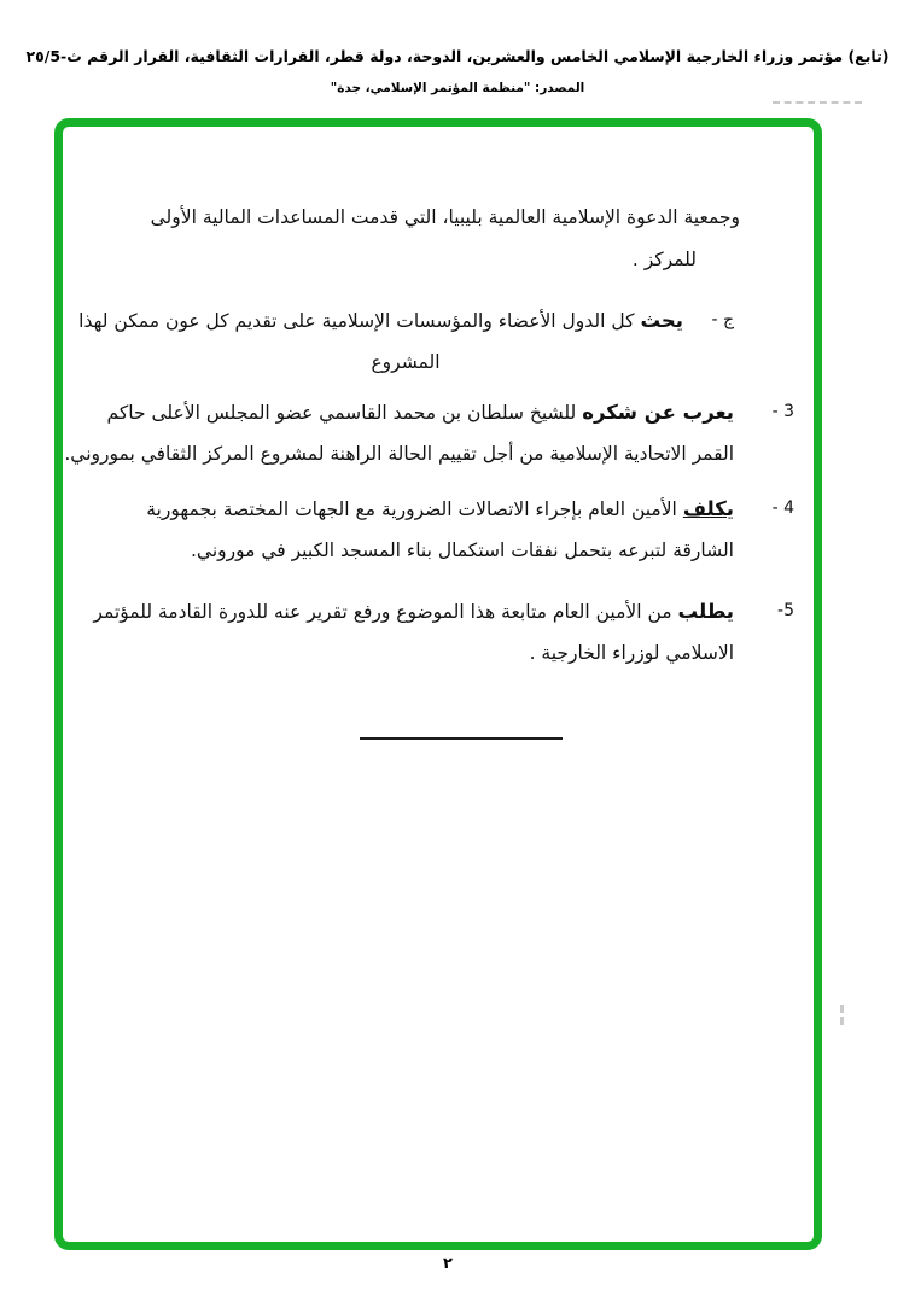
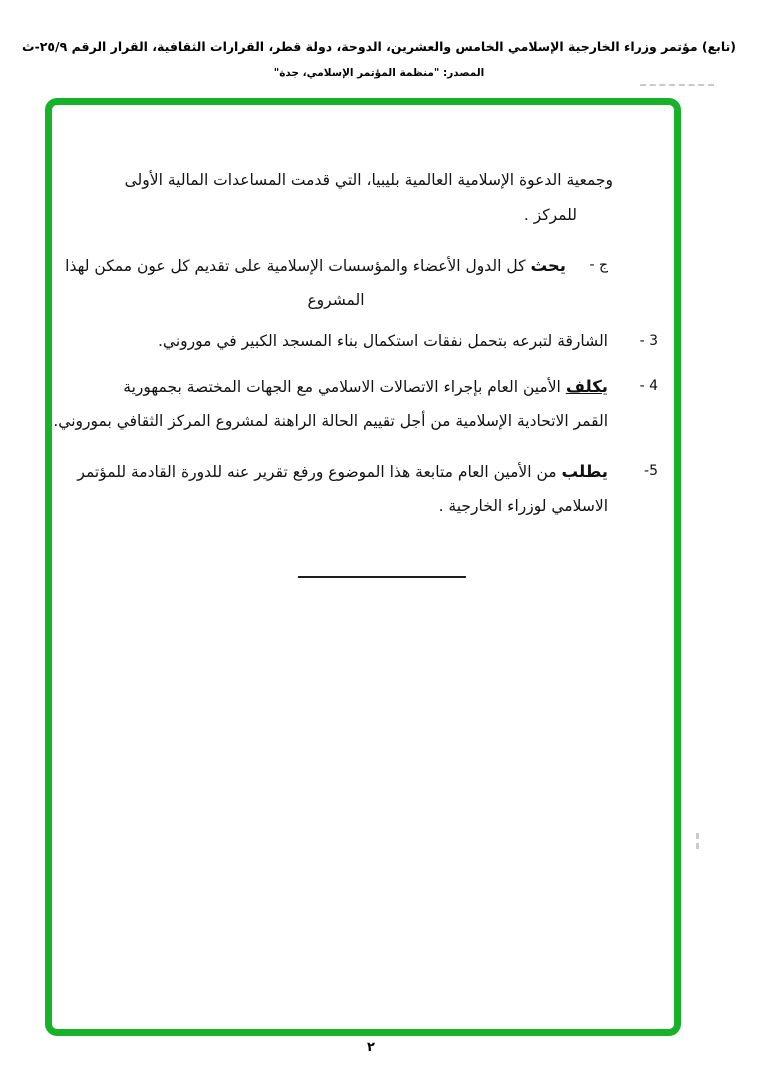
- (تابع) مؤتمر وزراء الخارجية الإسلامي الخامس والعشرين، الدوحة، دولة قطر، القرارات الثقافية، القرار الرقم ٢٥/5-ث
+ (تابع) مؤتمر وزراء الخارجية الإسلامي الخامس والعشرين، الدوحة، دولة قطر، القرارات الثقافية، القرار الرقم ٢٥/٩-ث
  المصدر: "منظمة المؤتمر الإسلامي، جدة"
  وجمعية الدعوة الإسلامية العالمية بليبيا، التي قدمت المساعدات المالية الأولى
  للمركز .
  ج -
  يحث كل الدول الأعضاء والمؤسسات الإسلامية على تقديم كل عون ممكن لهذا
  المشروع
  3 -
- يعرب عن شكره للشيخ سلطان بن محمد القاسمي عضو المجلس الأعلى حاكم
- القمر الاتحادية الإسلامية من أجل تقييم الحالة الراهنة لمشروع المركز الثقافي بموروني.
+ الشارقة لتبرعه بتحمل نفقات استكمال بناء المسجد الكبير في موروني.
  4 -
- يكلف الأمين العام بإجراء الاتصالات الضرورية مع الجهات المختصة بجمهورية
+ يكلف الأمين العام بإجراء الاتصالات الاسلامي مع الجهات المختصة بجمهورية
- الشارقة لتبرعه بتحمل نفقات استكمال بناء المسجد الكبير في موروني.
+ القمر الاتحادية الإسلامية من أجل تقييم الحالة الراهنة لمشروع المركز الثقافي بموروني.
  5-
  يطلب من الأمين العام متابعة هذا الموضوع ورفع تقرير عنه للدورة القادمة للمؤتمر
  الاسلامي لوزراء الخارجية .
  ٢
